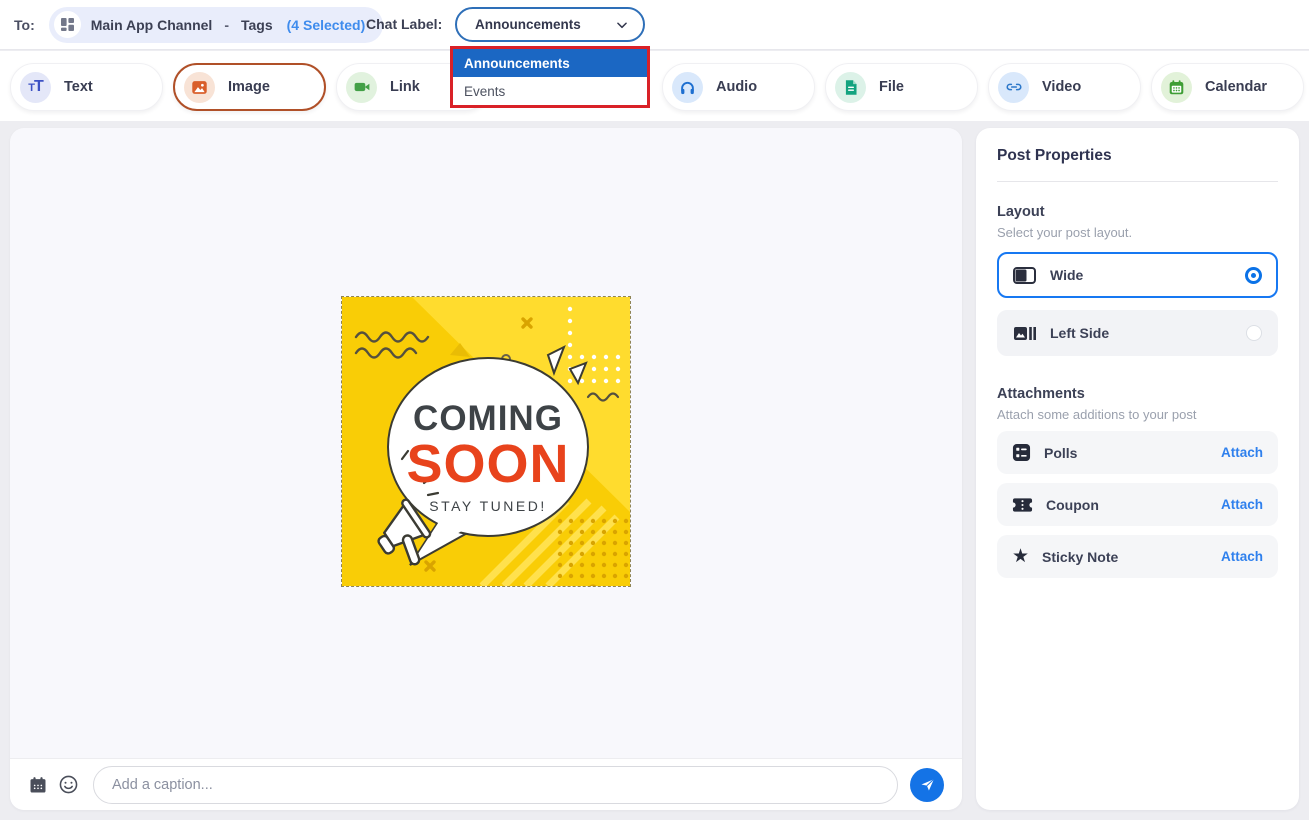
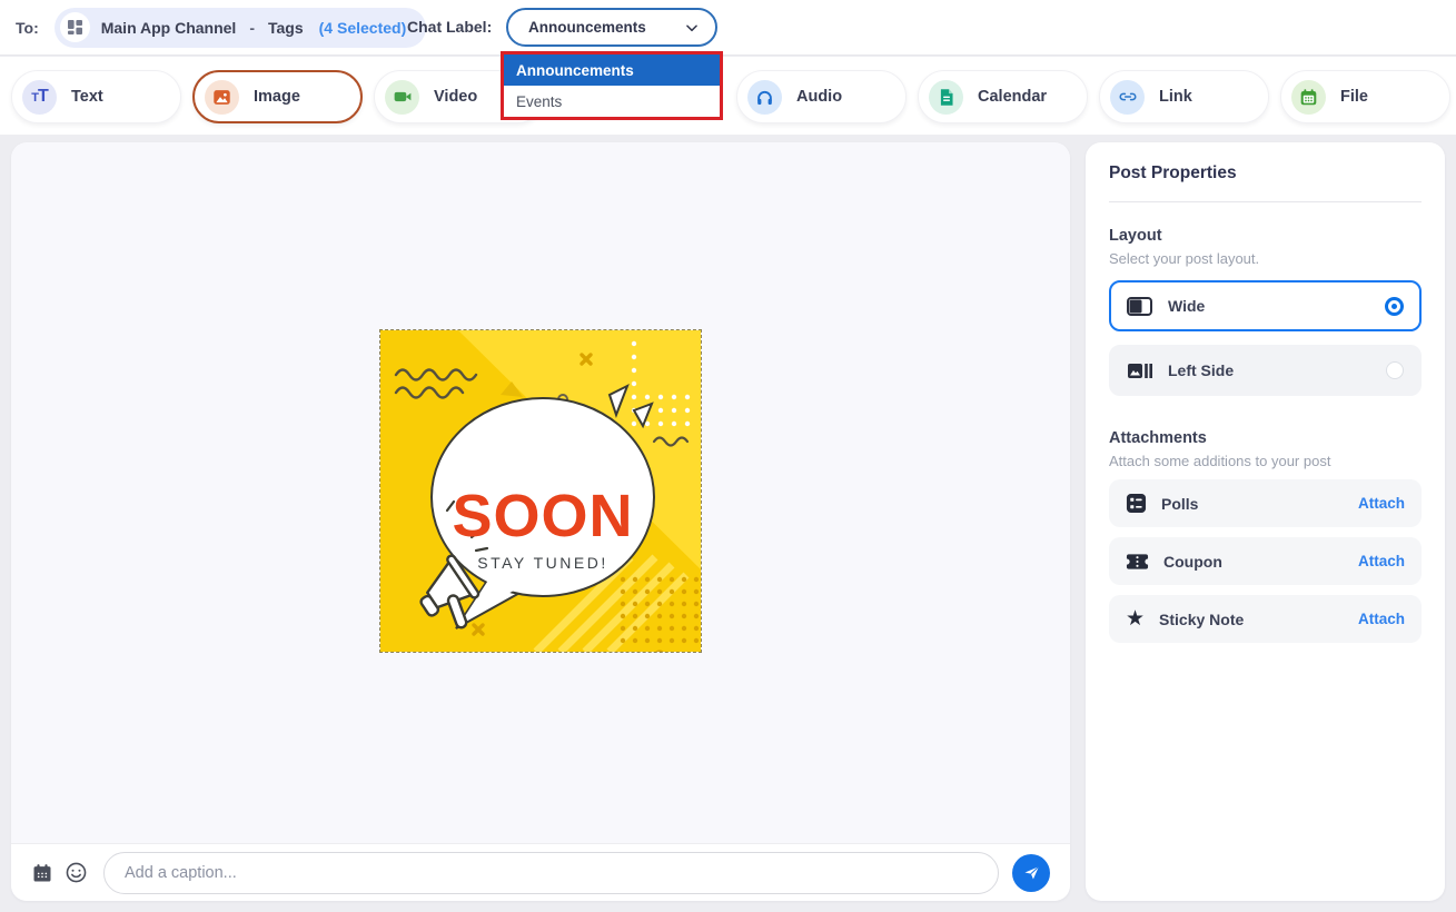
  To:
  Main App Channel
  -
  Tags
  (4 Selected)
  Chat Label:
  Announcements
  Announcements
  Events
  TT
  Text
  Image
- Link
+ Video
  Audio
- File
+ Calendar
- Video
+ Link
- Calendar
+ File
- COMING
  SOON
  STAY TUNED!
  Add a caption...
  Post Properties
  Layout
  Select your post layout.
  Wide
  Left Side
  Attachments
  Attach some additions to your post
  Polls
  Attach
  Coupon
  Attach
  ★
  Sticky Note
  Attach
